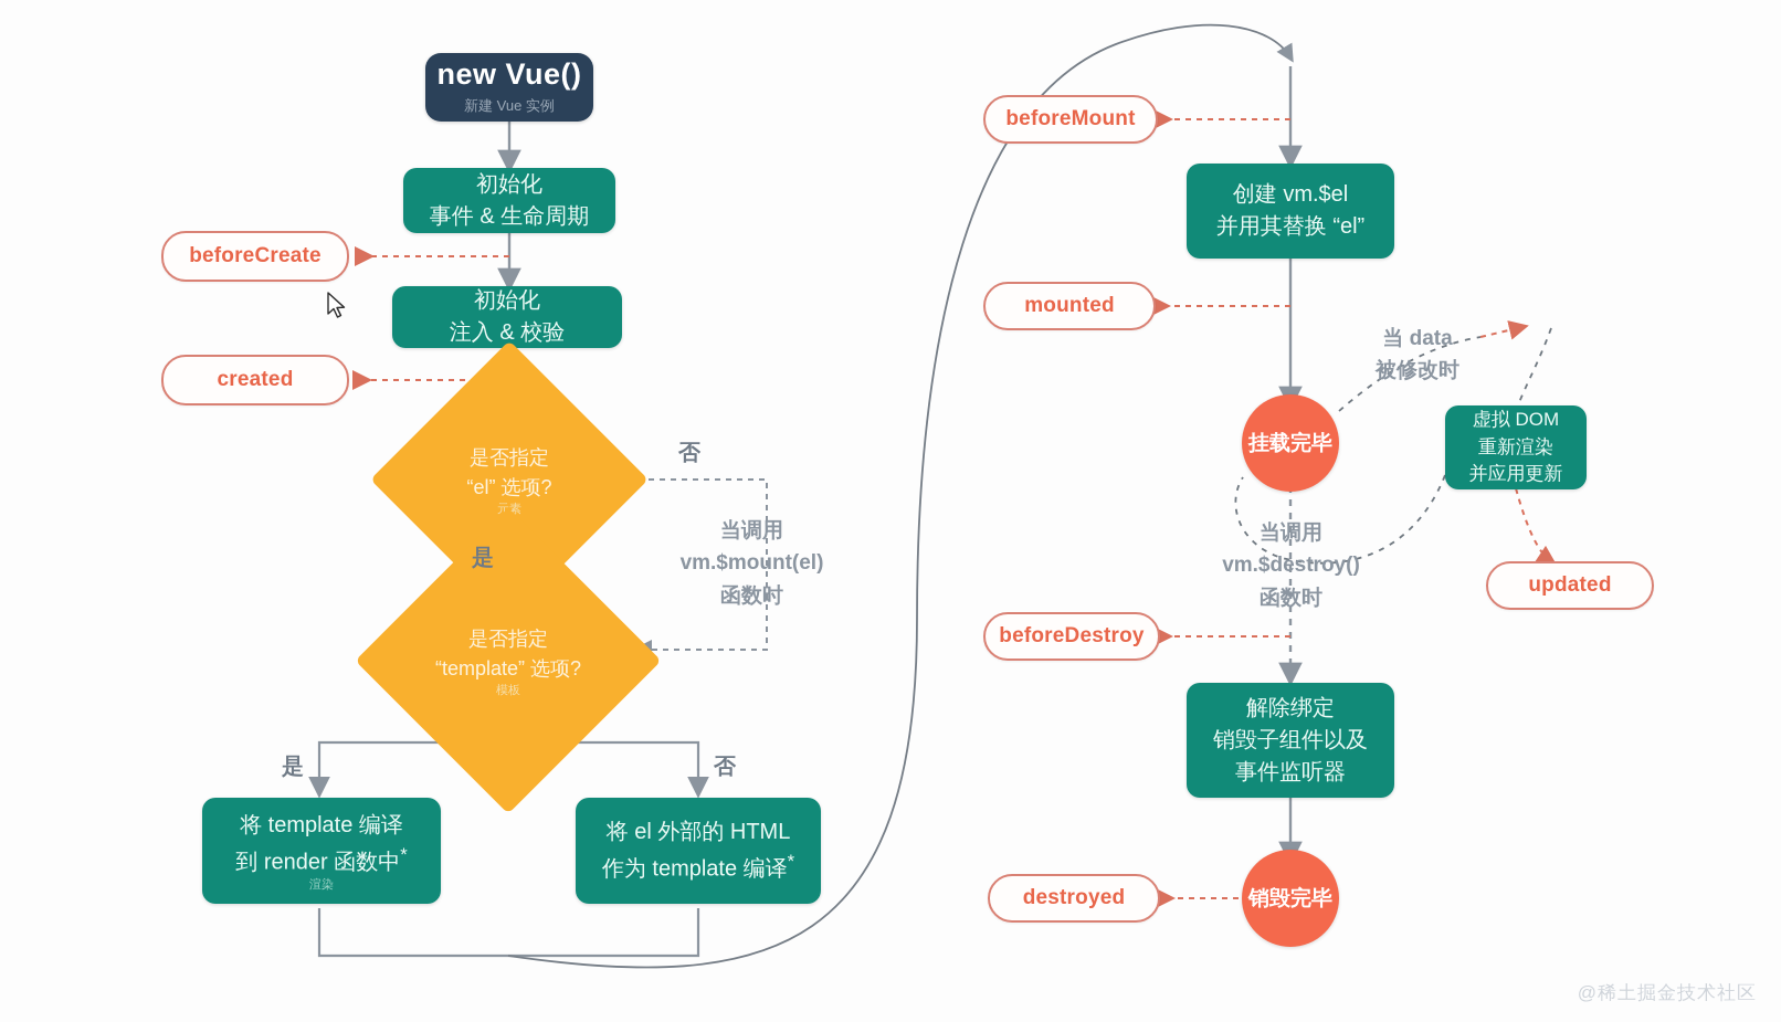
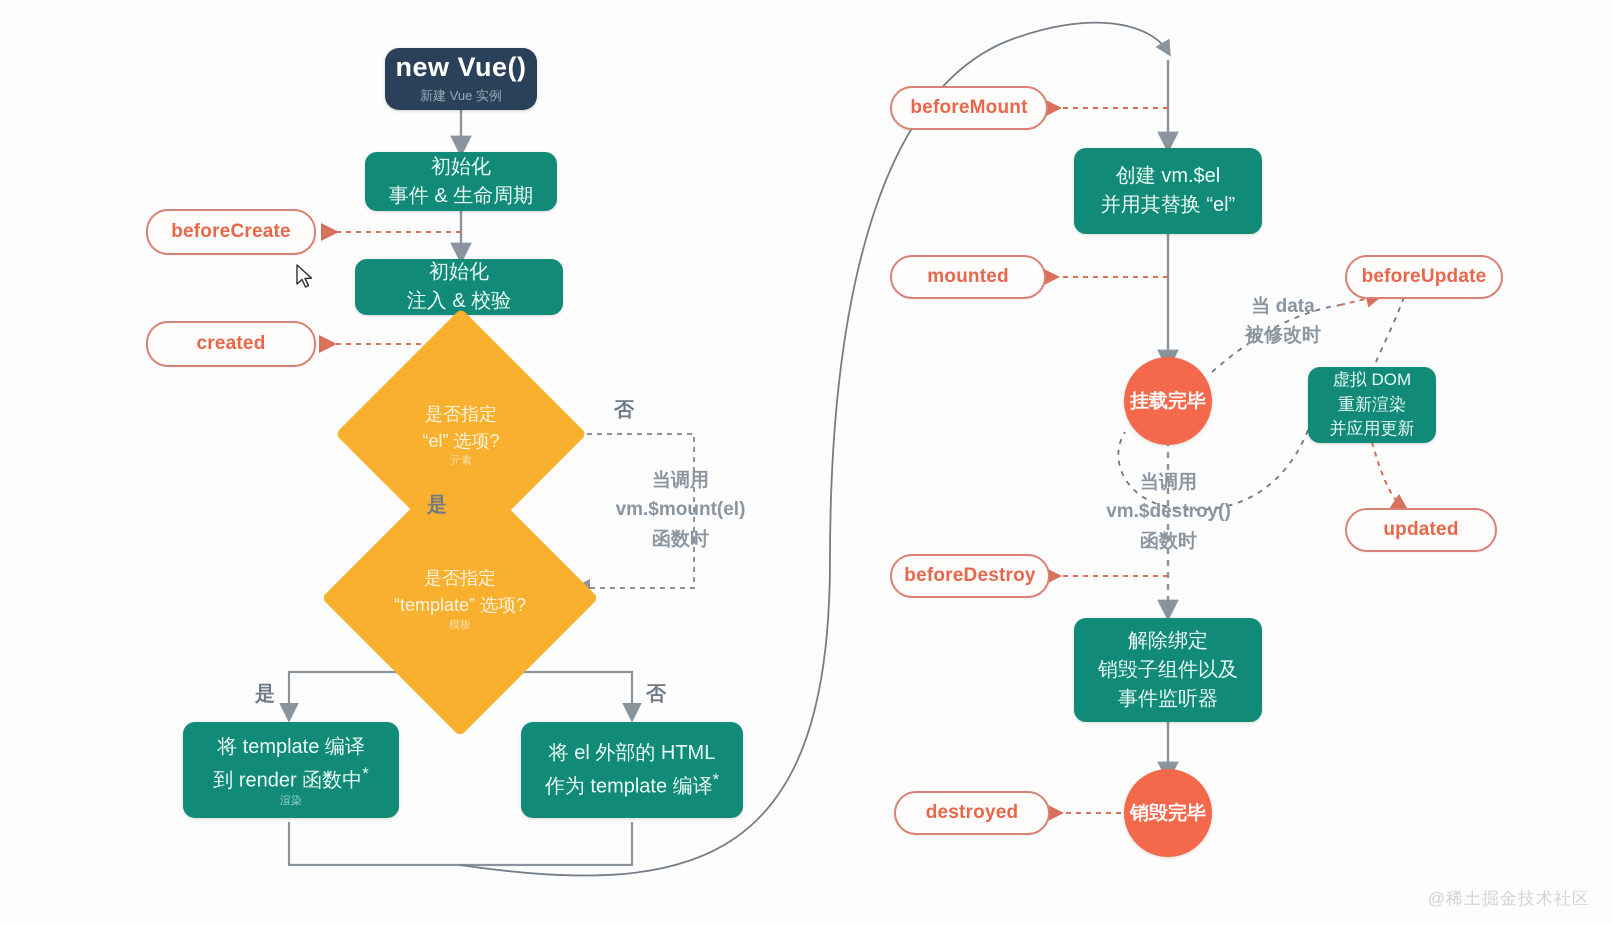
  new Vue()
  新建 Vue 实例
  初始化
  事件 & 生命周期
  初始化
  注入 & 校验
  是否指定
  “el” 选项?
  元素
  是否指定
  “template” 选项?
  模板
  将 template 编译
  到 render 函数中*
  渲染
  将 el 外部的 HTML
  作为 template 编译*
  beforeCreate
  created
  否
  是
  是
  否
  当调用
  vm.$mount(el)
  函数时
  创建 vm.$el
  并用其替换 “el”
  挂载完毕
  虚拟 DOM
  重新渲染
  并应用更新
  解除绑定
  销毁子组件以及
  事件监听器
  销毁完毕
  beforeMount
  mounted
+ beforeUpdate
  updated
  beforeDestroy
  destroyed
  当 data
  被修改时
  当调用
  vm.$destroy()
  函数时
  @稀土掘金技术社区
